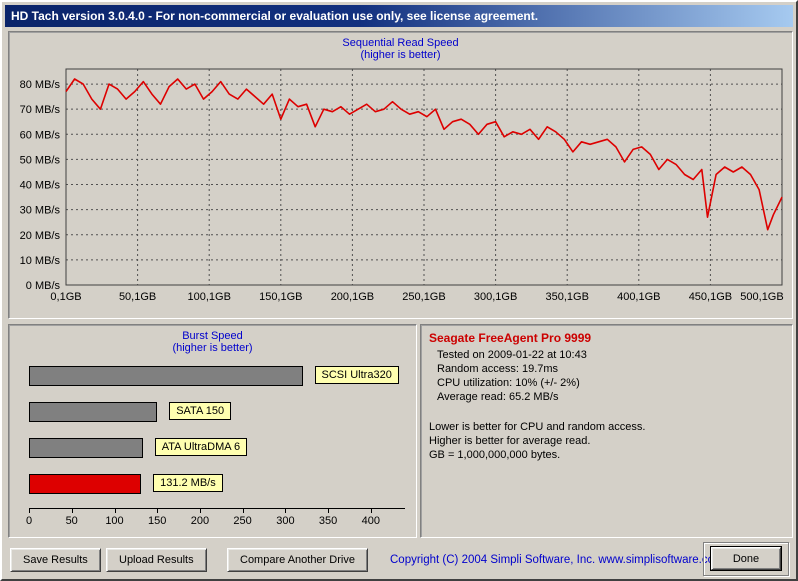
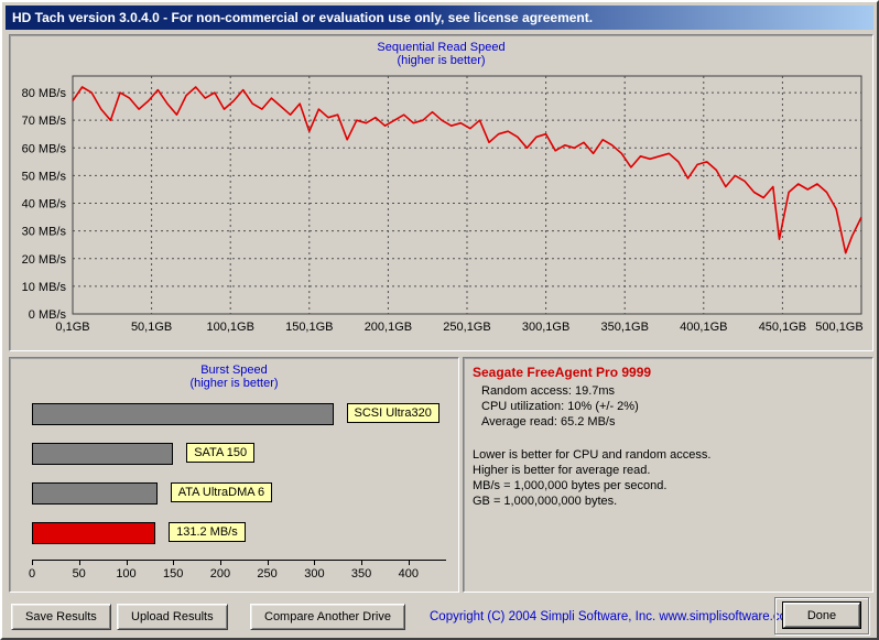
  HD Tach version 3.0.4.0 - For non-commercial or evaluation use only, see license agreement.
  Sequential Read Speed
  (higher is better)
  0,1GB
  50,1GB
  100,1GB
  150,1GB
  200,1GB
  250,1GB
  300,1GB
  350,1GB
  400,1GB
  450,1GB
  500,1GB
  0 MB/s
  10 MB/s
  20 MB/s
  30 MB/s
  40 MB/s
  50 MB/s
  60 MB/s
  70 MB/s
  80 MB/s
  Burst Speed
  (higher is better)
  SCSI Ultra320
  SATA 150
  ATA UltraDMA 6
  131.2 MB/s
  0
  50
  100
  150
  200
  250
  300
  350
  400
  Seagate FreeAgent Pro 9999
- Tested on 2009-01-22 at 10:43
  Random access: 19.7ms
  CPU utilization: 10% (+/- 2%)
  Average read: 65.2 MB/s
  Lower is better for CPU and random access.
  Higher is better for average read.
+ MB/s = 1,000,000 bytes per second.
  GB = 1,000,000,000 bytes.
  Save Results
  Upload Results
  Compare Another Drive
  Copyright (C) 2004 Simpli Software, Inc. www.simplisoftware.c
  Done
